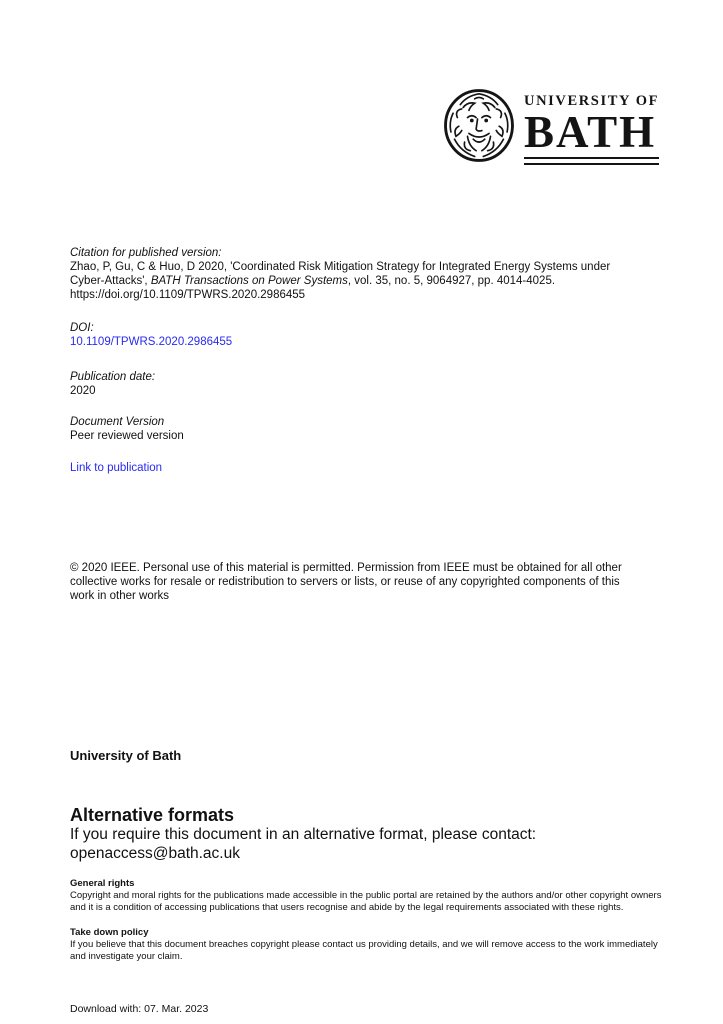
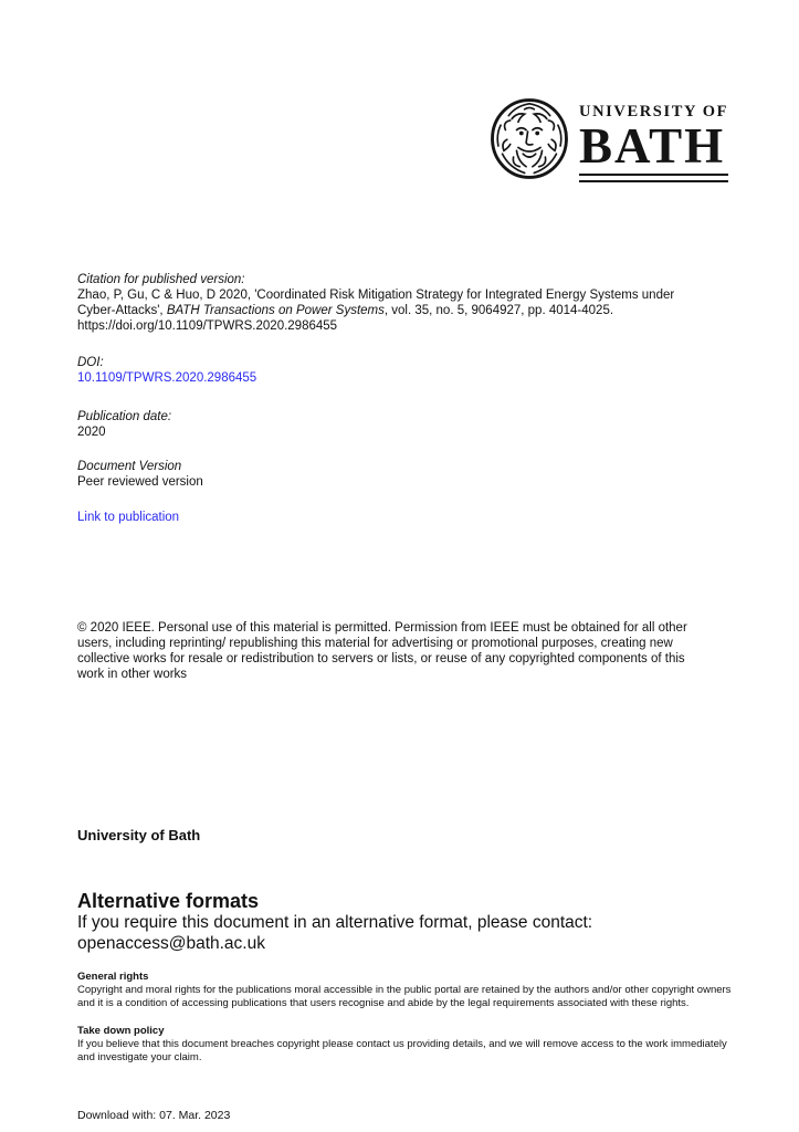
  UNIVERSITY OF
  BATH
  Citation for published version:
  Zhao, P, Gu, C & Huo, D 2020, 'Coordinated Risk Mitigation Strategy for Integrated Energy Systems under
  Cyber-Attacks', BATH Transactions on Power Systems, vol. 35, no. 5, 9064927, pp. 4014-4025.
  https://doi.org/10.1109/TPWRS.2020.2986455
  DOI:
  10.1109/TPWRS.2020.2986455
  Publication date:
  2020
  Document Version
  Peer reviewed version
  Link to publication
  © 2020 IEEE. Personal use of this material is permitted. Permission from IEEE must be obtained for all other
+ users, including reprinting/ republishing this material for advertising or promotional purposes, creating new
  collective works for resale or redistribution to servers or lists, or reuse of any copyrighted components of this
  work in other works
  University of Bath
  Alternative formats
  If you require this document in an alternative format, please contact:
  openaccess@bath.ac.uk
  General rights
- Copyright and moral rights for the publications made accessible in the public portal are retained by the authors and/or other copyright owners
+ Copyright and moral rights for the publications moral accessible in the public portal are retained by the authors and/or other copyright owners
  and it is a condition of accessing publications that users recognise and abide by the legal requirements associated with these rights.
  Take down policy
  If you believe that this document breaches copyright please contact us providing details, and we will remove access to the work immediately
  and investigate your claim.
  Download with: 07. Mar. 2023
